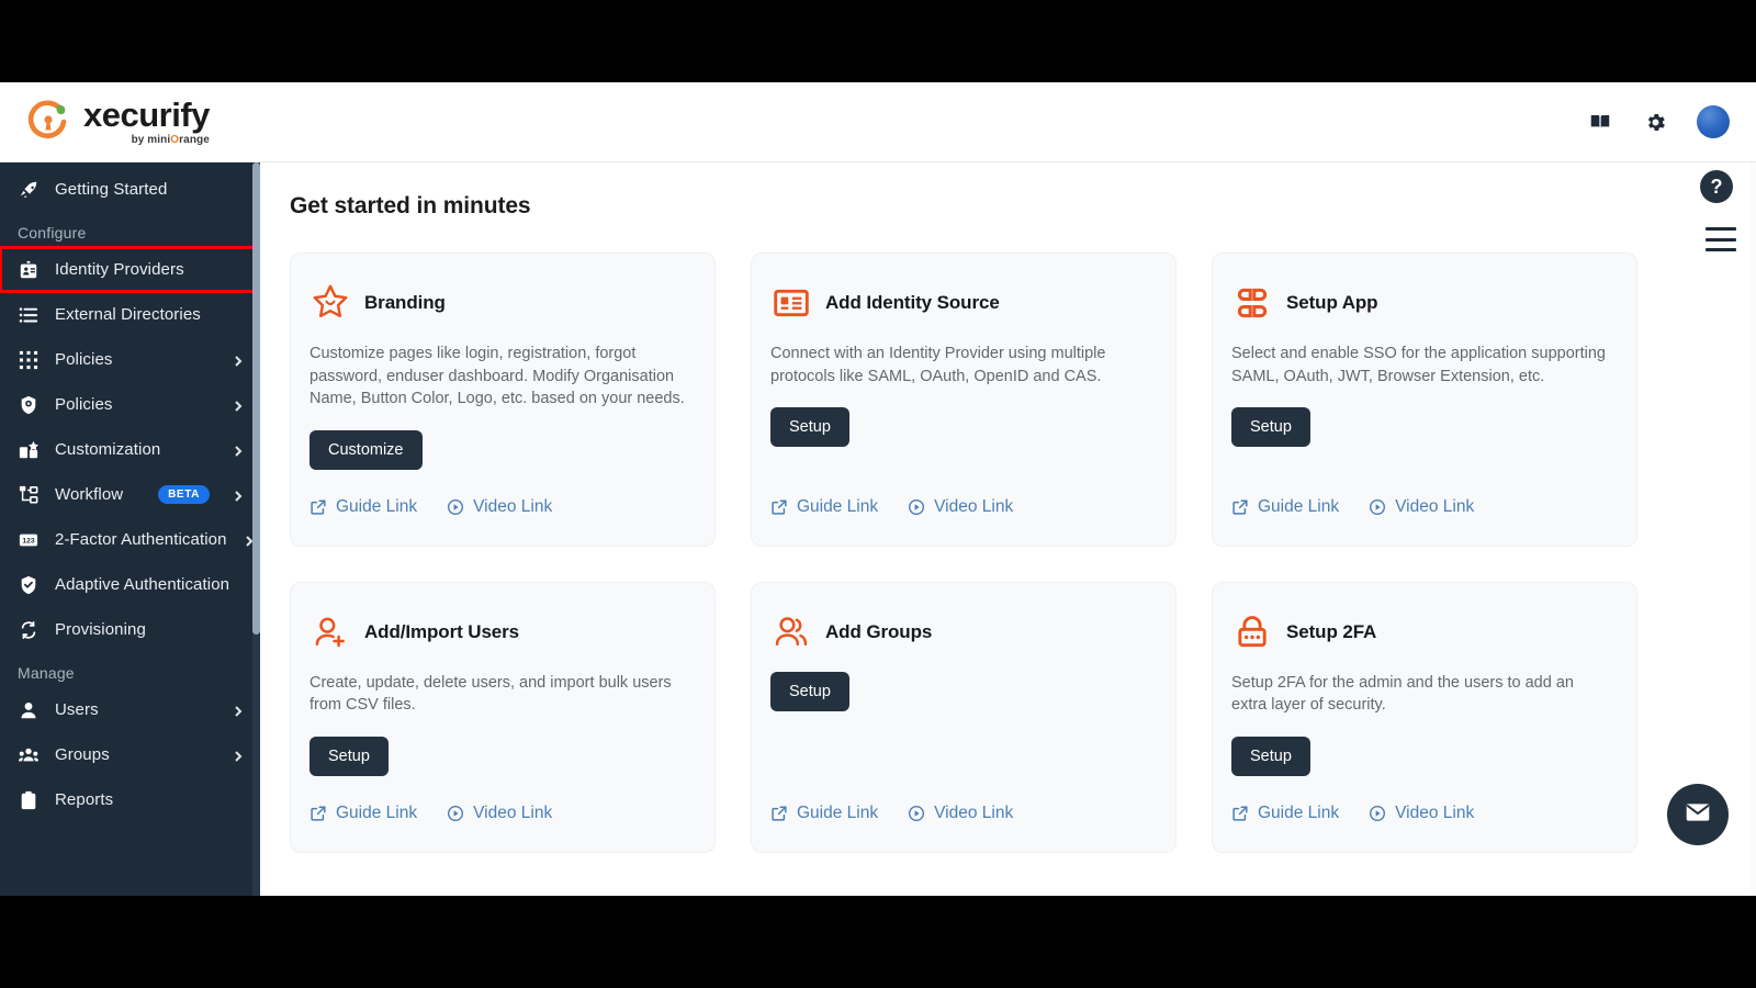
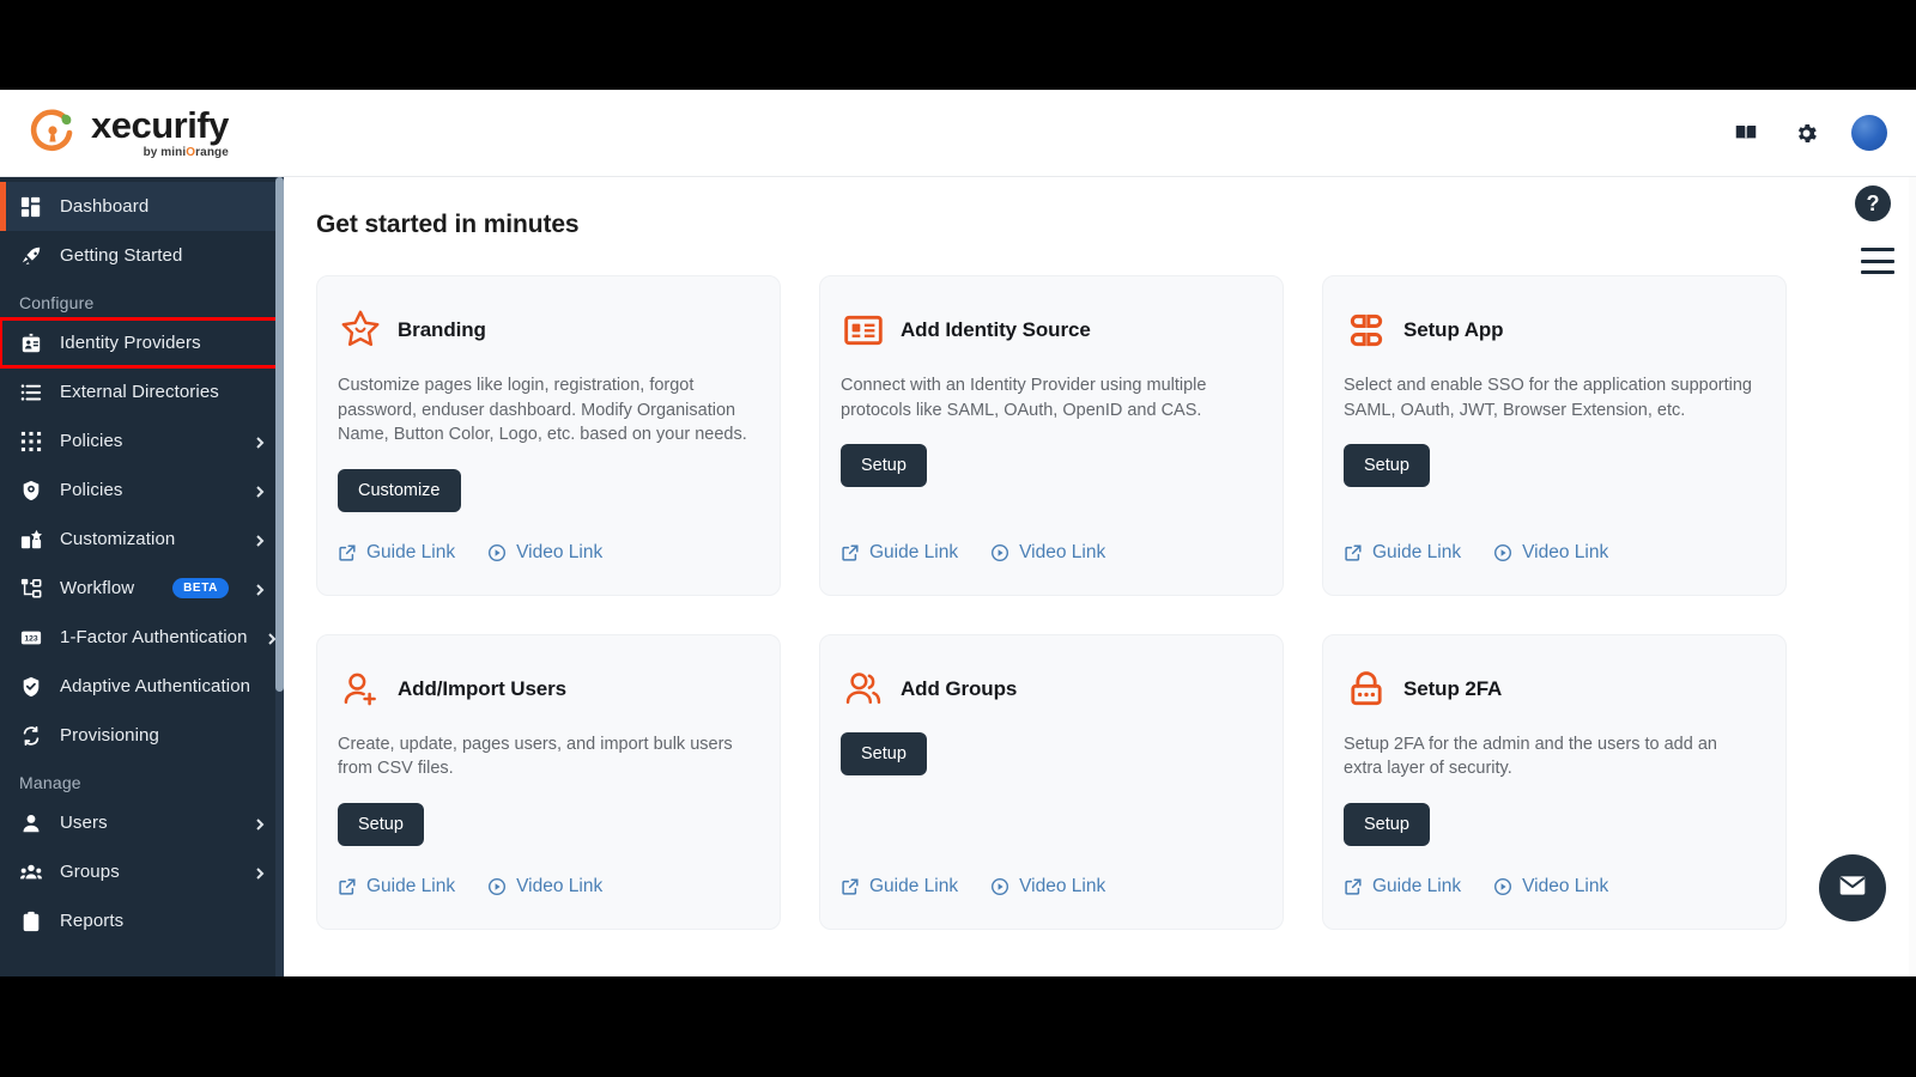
  xecurify
  by miniOrange
+ Dashboard
  Getting Started
  Configure
  Identity Providers
  External Directories
  Policies
  Policies
  Customization
  Workflow
  BETA
- 2-Factor Authentication
+ 1-Factor Authentication
  Adaptive Authentication
  Provisioning
  Manage
  Users
  Groups
  Reports
  Get started in minutes
  Branding
  Customize pages like login, registration, forgot password, enduser dashboard. Modify Organisation Name, Button Color, Logo, etc. based on your needs.
  Customize
  Guide Link
  Video Link
  Add Identity Source
  Connect with an Identity Provider using multiple protocols like SAML, OAuth, OpenID and CAS.
  Setup
  Guide Link
  Video Link
  Setup App
  Select and enable SSO for the application supporting SAML, OAuth, JWT, Browser Extension, etc.
  Setup
  Guide Link
  Video Link
  Add/Import Users
- Create, update, delete users, and import bulk users from CSV files.
+ Create, update, pages users, and import bulk users from CSV files.
  Setup
  Guide Link
  Video Link
  Add Groups
  Setup
  Guide Link
  Video Link
  Setup 2FA
  Setup 2FA for the admin and the users to add an extra layer of security.
  Setup
  Guide Link
  Video Link
  ?
